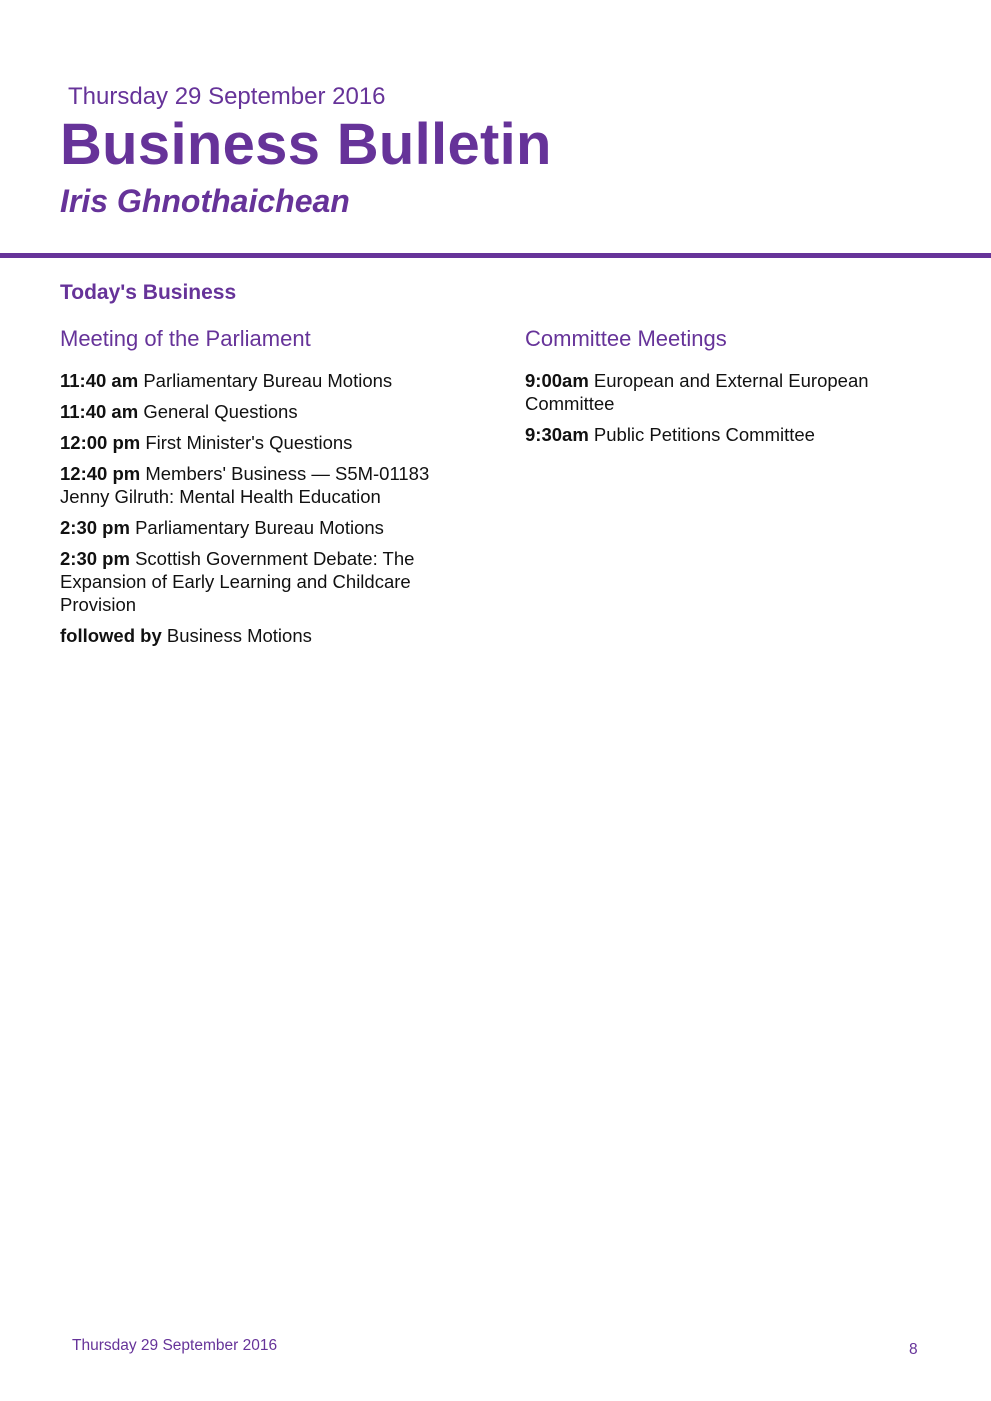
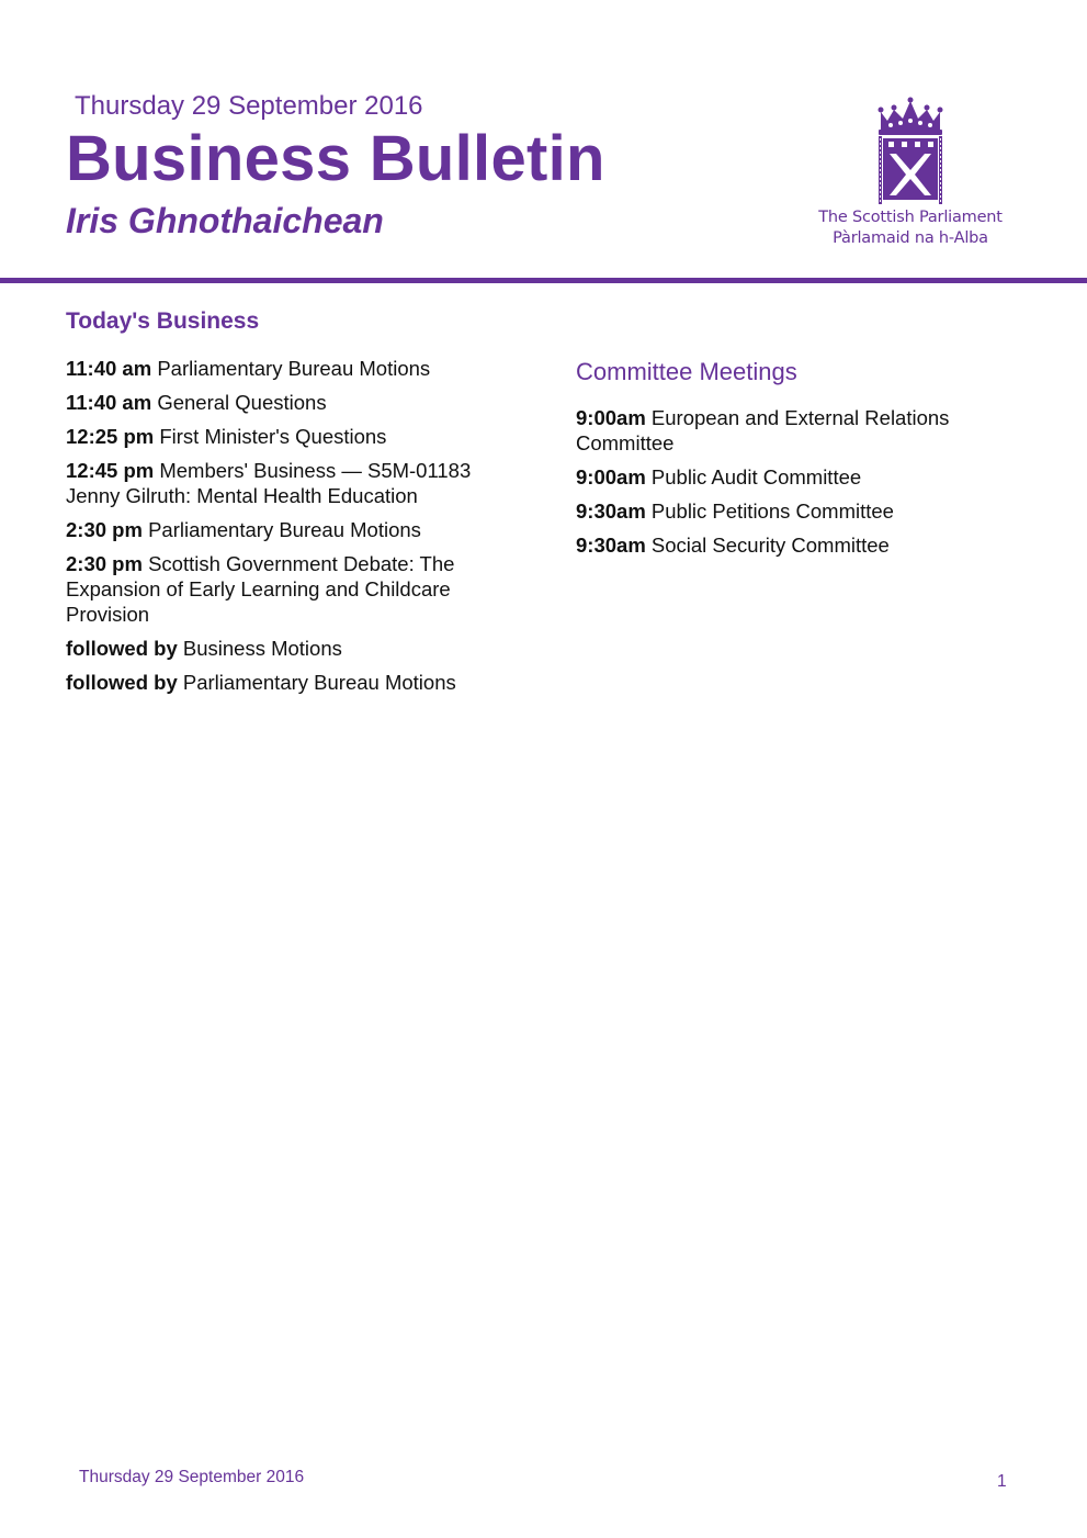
  Thursday 29 September 2016
  Business Bulletin
  Iris Ghnothaichean
+ The Scottish Parliament
+ Pàrlamaid na h-Alba
  Today's Business
- Meeting of the Parliament
  11:40 am Parliamentary Bureau Motions
  11:40 am General Questions
- 12:00 pm First Minister's Questions
+ 12:25 pm First Minister's Questions
- 12:40 pm Members' Business — S5M-01183 Jenny Gilruth: Mental Health Education
+ 12:45 pm Members' Business — S5M-01183 Jenny Gilruth: Mental Health Education
  2:30 pm Parliamentary Bureau Motions
  2:30 pm Scottish Government Debate: The Expansion of Early Learning and Childcare Provision
  followed by Business Motions
+ followed by Parliamentary Bureau Motions
  Committee Meetings
- 9:00am European and External European Committee
+ 9:00am European and External Relations Committee
+ 9:00am Public Audit Committee
  9:30am Public Petitions Committee
+ 9:30am Social Security Committee
  Thursday 29 September 2016
- 8
+ 1
